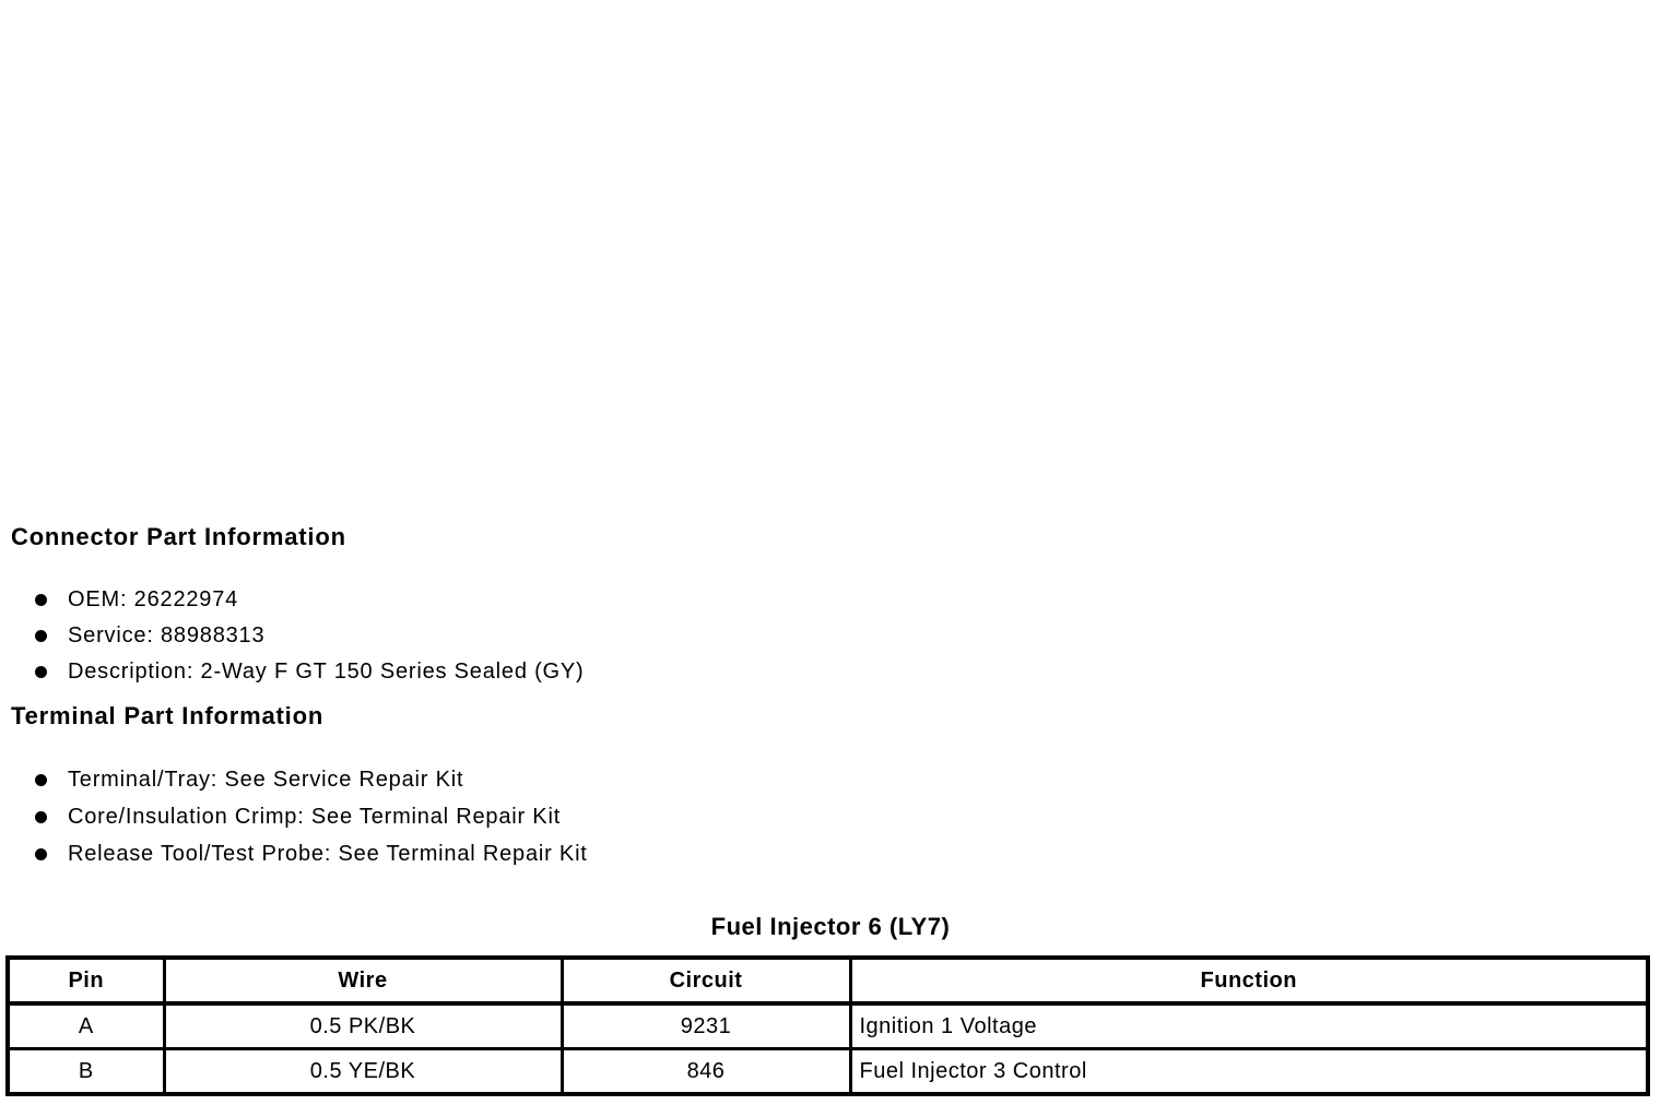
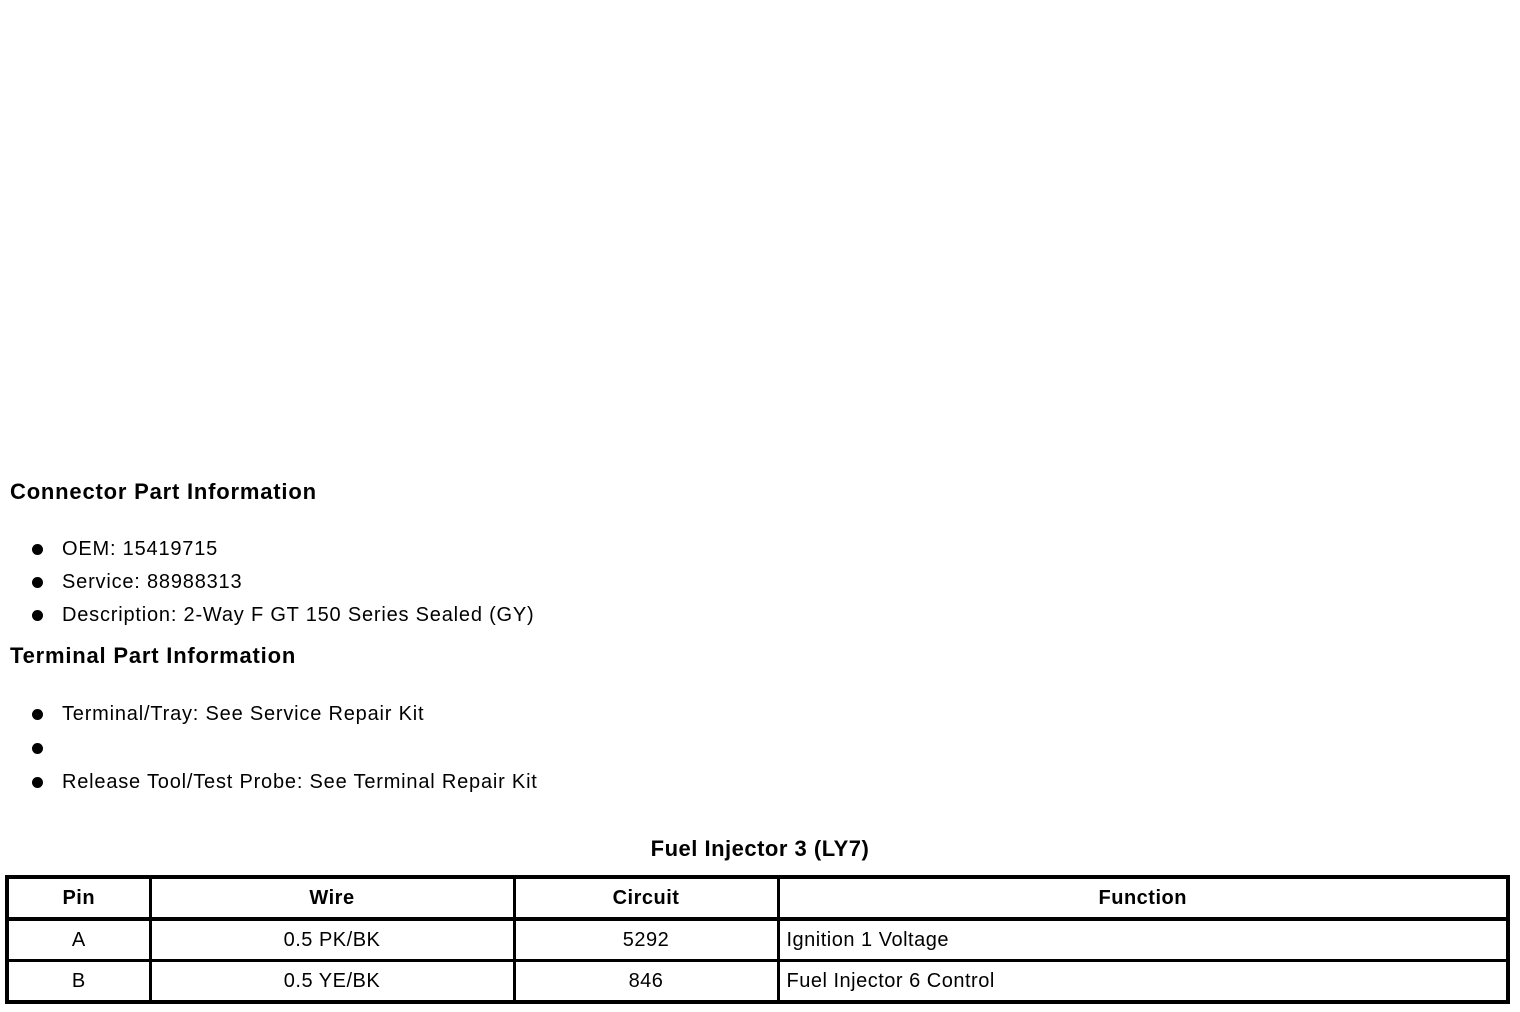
  Connector Part Information
- OEM: 26222974
+ OEM: 15419715
  Service: 88988313
  Description: 2-Way F GT 150 Series Sealed (GY)
  Terminal Part Information
  Terminal/Tray: See Service Repair Kit
- Core/Insulation Crimp: See Terminal Repair Kit
  Release Tool/Test Probe: See Terminal Repair Kit
- Fuel Injector 6 (LY7)
+ Fuel Injector 3 (LY7)
  Pin	Wire	Circuit	Function
- A	0.5 PK/BK	9231	Ignition 1 Voltage
+ A	0.5 PK/BK	5292	Ignition 1 Voltage
- B	0.5 YE/BK	846	Fuel Injector 3 Control
+ B	0.5 YE/BK	846	Fuel Injector 6 Control
